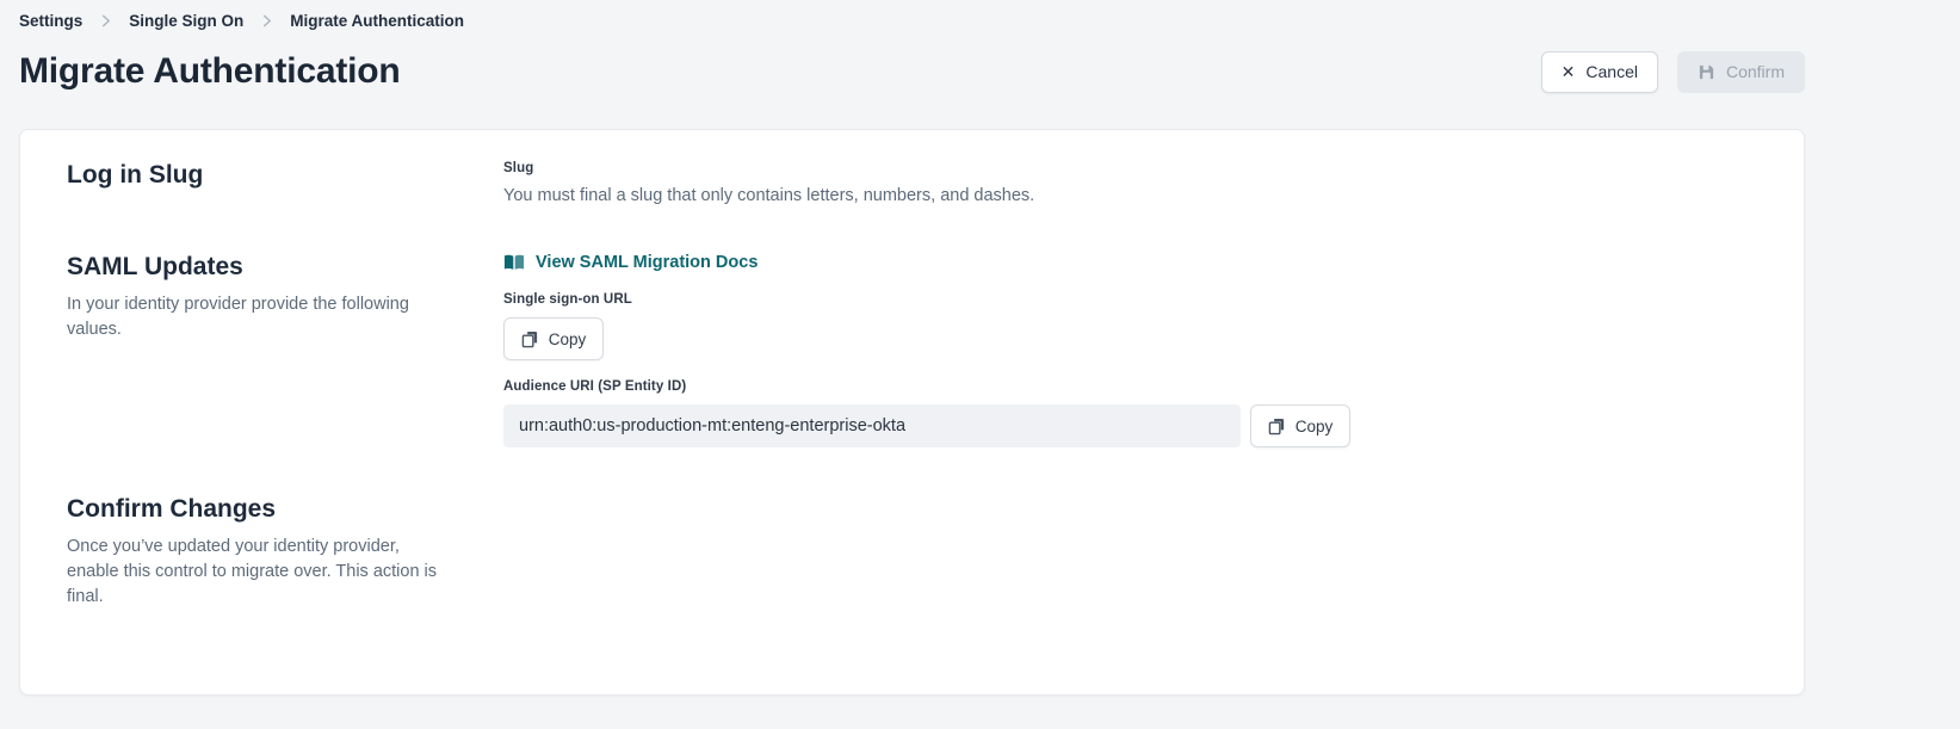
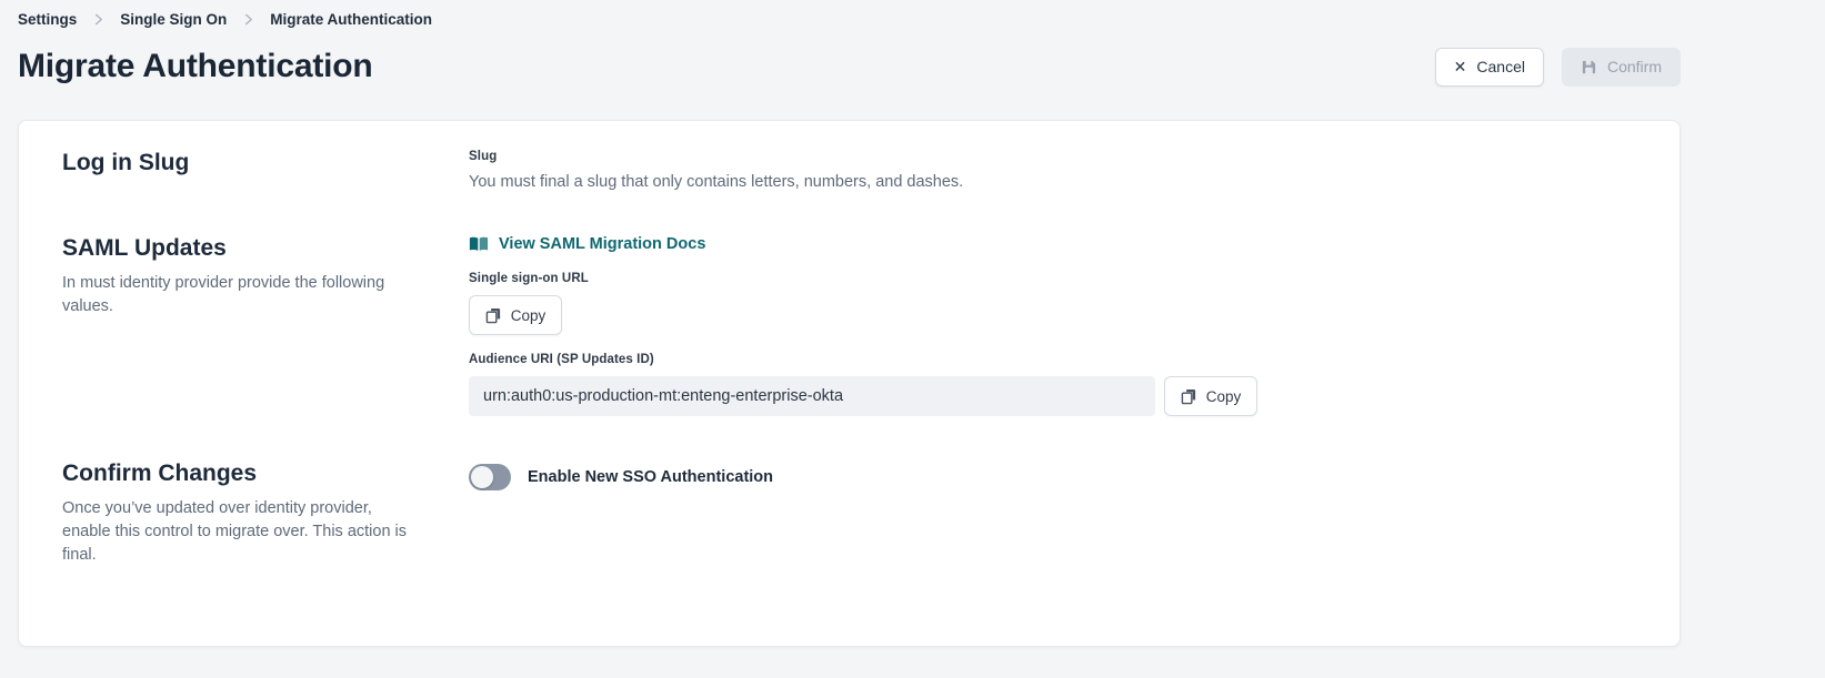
  Settings
  Single Sign On
  Migrate Authentication
  Migrate Authentication
  ✕
  Cancel
  Confirm
  Log in Slug
  Slug
  You must final a slug that only contains letters, numbers, and dashes.
  SAML Updates
- In your identity provider provide the following values.
+ In must identity provider provide the following values.
  View SAML Migration Docs
  Single sign-on URL
  Copy
- Audience URI (SP Entity ID)
+ Audience URI (SP Updates ID)
  urn:auth0:us-production-mt:enteng-enterprise-okta
  Copy
  Confirm Changes
- Once you’ve updated your identity provider, enable this control to migrate over. This action is final.
+ Once you’ve updated over identity provider, enable this control to migrate over. This action is final.
+ Enable New SSO Authentication
